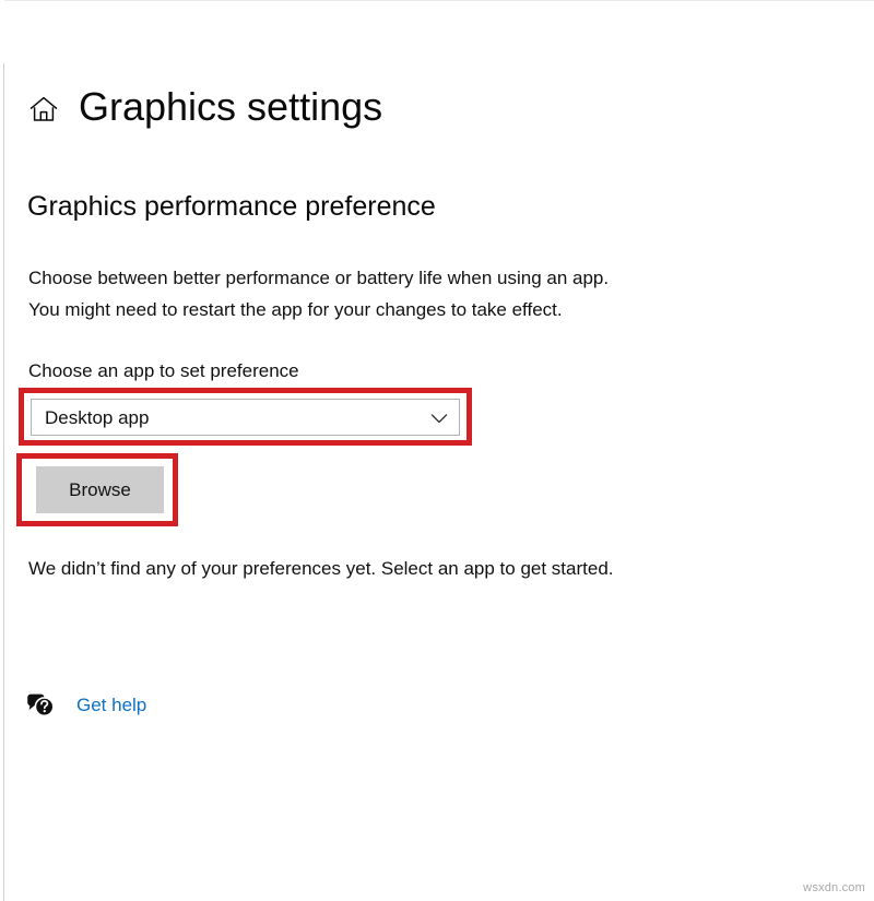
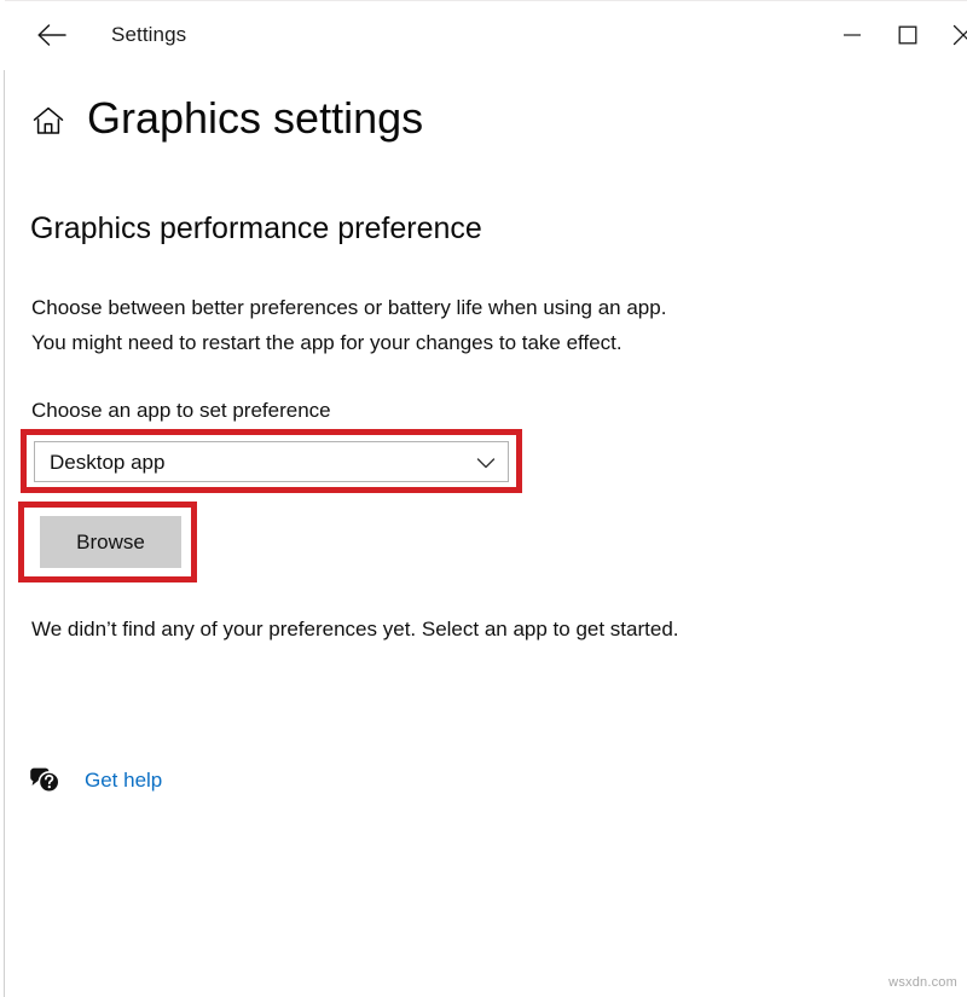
+ Settings
  Graphics settings
  Graphics performance preference
- Choose between better performance or battery life when using an app.
+ Choose between better preferences or battery life when using an app.
  You might need to restart the app for your changes to take effect.
  Choose an app to set preference
  Desktop app
  Browse
  We didn’t find any of your preferences yet. Select an app to get started.
  Get help
  wsxdn.com
